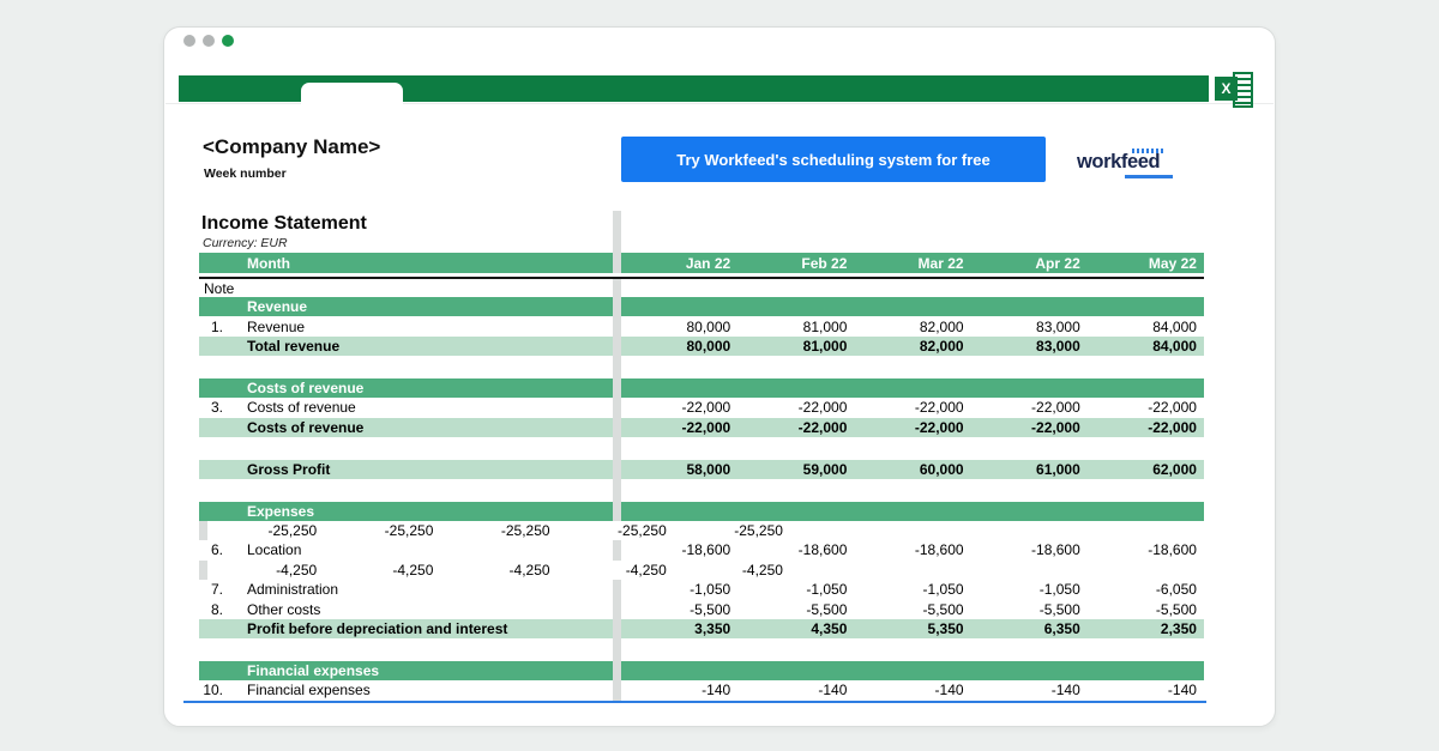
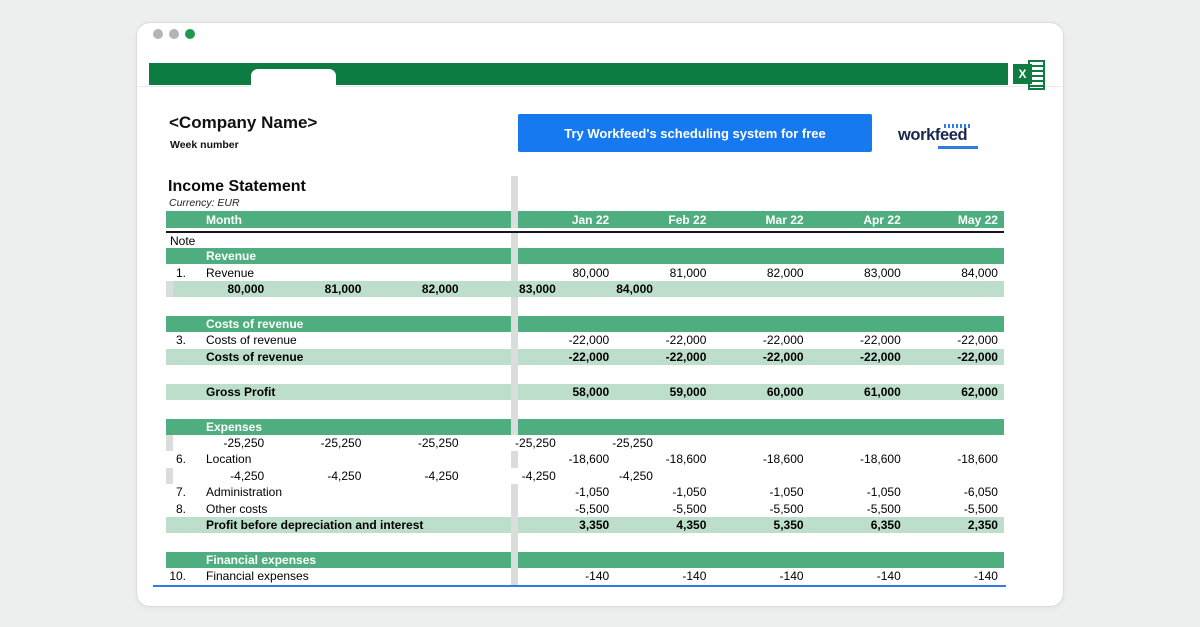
  X
  <Company Name>
  Week number
  Try Workfeed's scheduling system for free
  workfeed
  Income Statement
  Currency: EUR
  Month
  Jan 22
  Feb 22
  Mar 22
  Apr 22
  May 22
  Note
  Revenue
  1.
  Revenue
  80,000
  81,000
  82,000
  83,000
  84,000
- Total revenue
  80,000
  81,000
  82,000
  83,000
  84,000
  Costs of revenue
  3.
  Costs of revenue
  -22,000
  -22,000
  -22,000
  -22,000
  -22,000
  Costs of revenue
  -22,000
  -22,000
  -22,000
  -22,000
  -22,000
  Gross Profit
  58,000
  59,000
  60,000
  61,000
  62,000
  Expenses
  -25,250
  -25,250
  -25,250
  -25,250
  -25,250
  6.
  Location
  -18,600
  -18,600
  -18,600
  -18,600
  -18,600
  -4,250
  -4,250
  -4,250
  -4,250
  -4,250
  7.
  Administration
  -1,050
  -1,050
  -1,050
  -1,050
  -6,050
  8.
  Other costs
  -5,500
  -5,500
  -5,500
  -5,500
  -5,500
  Profit before depreciation and interest
  3,350
  4,350
  5,350
  6,350
  2,350
  Financial expenses
  10.
  Financial expenses
  -140
  -140
  -140
  -140
  -140
